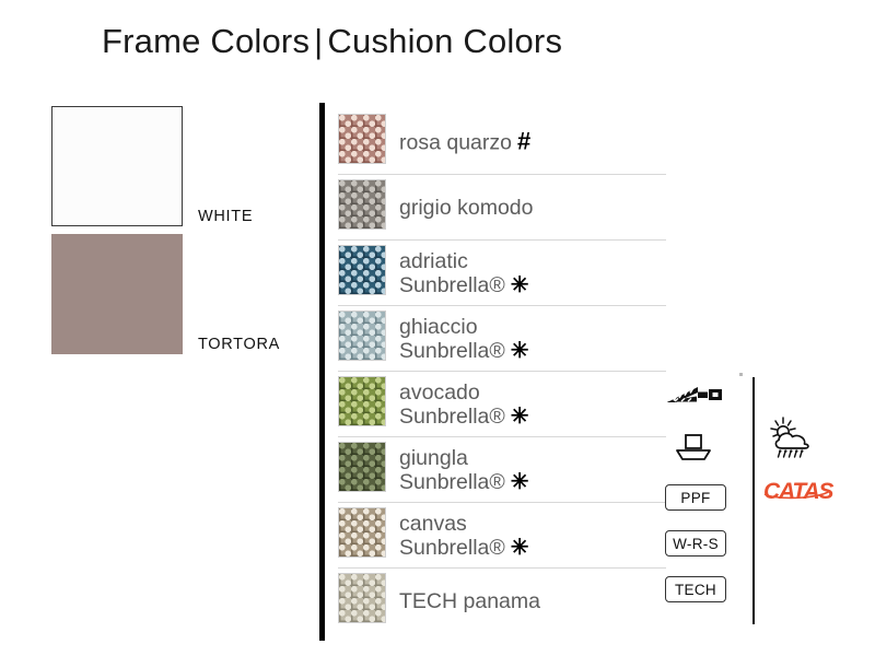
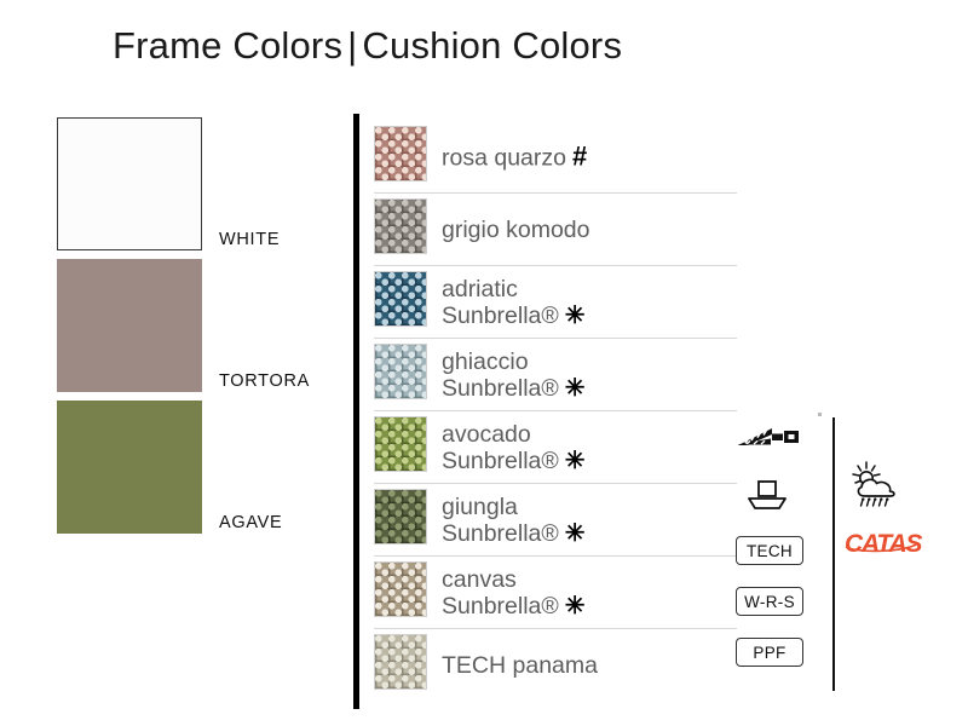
  Frame Colors|Cushion Colors
  WHITE
  TORTORA
+ AGAVE
  rosa quarzo #
  grigio komodo
  adriatic
  Sunbrella® ✳
  ghiaccio
  Sunbrella® ✳
  avocado
  Sunbrella® ✳
  giungla
  Sunbrella® ✳
  canvas
  Sunbrella® ✳
  TECH panama
- PPF
+ TECH
  W-R-S
- TECH
+ PPF
  CATAS
